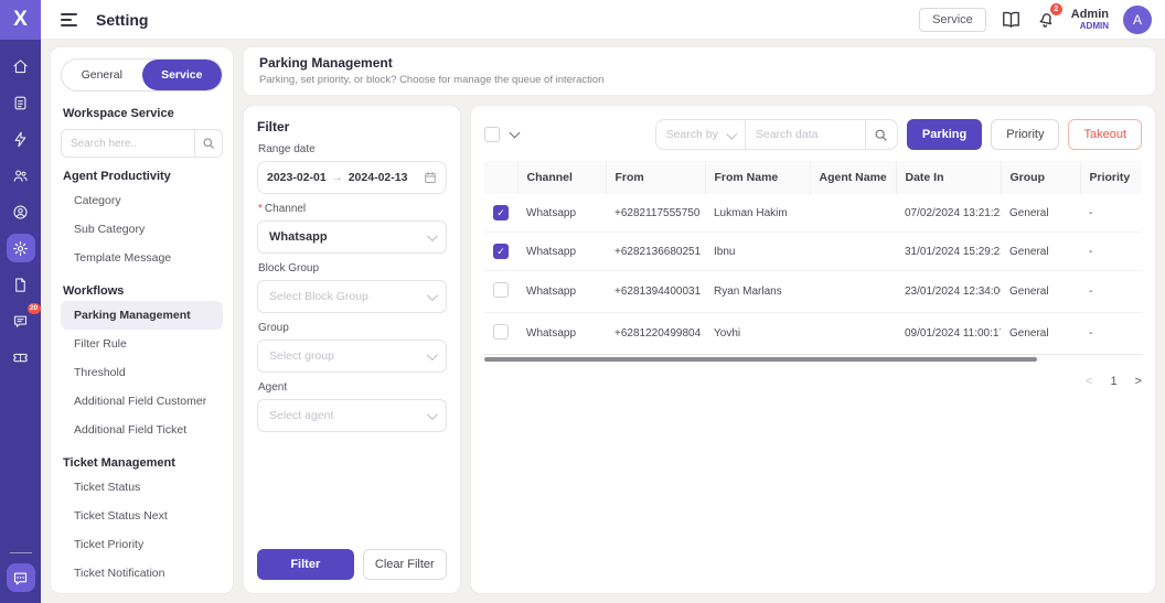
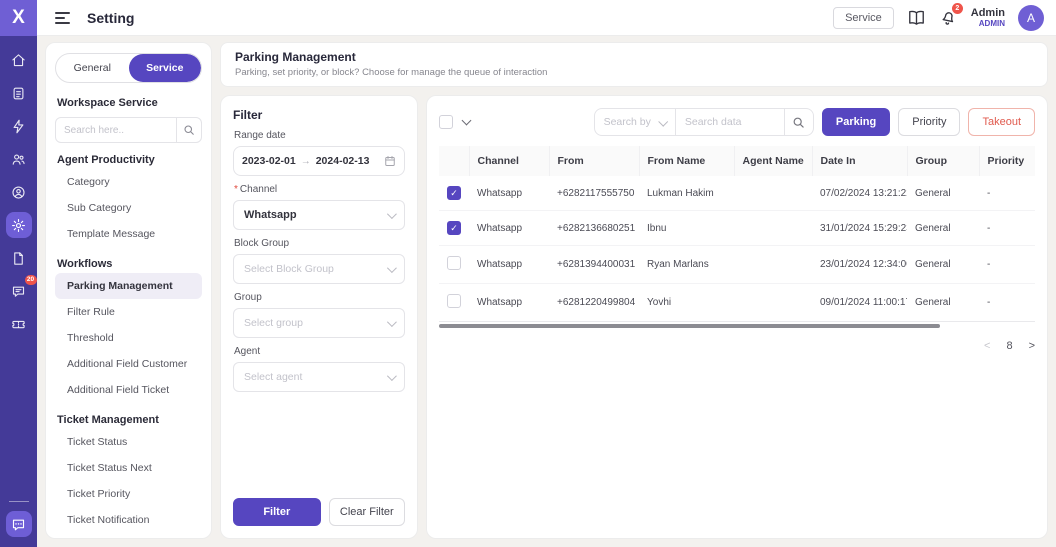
  X
  Setting
  Service
  Admin
  ADMIN
  A
  General
  Service
  Workspace Service
  Search here..
  Agent Productivity
  Category
  Sub Category
  Template Message
  Workflows
  Parking Management
  Filter Rule
  Threshold
  Additional Field Customer
  Additional Field Ticket
  Ticket Management
  Ticket Status
  Ticket Status Next
  Ticket Priority
  Ticket Notification
  Parking Management
  Parking, set priority, or block? Choose for manage the queue of interaction
  Filter
  Range date
  2023-02-01
  →
  2024-02-13
  * Channel
  Whatsapp
  Block Group
  Select Block Group
  Group
  Select group
  Agent
  Select agent
  Filter
  Clear Filter
  Search by
  Search data
  Parking
  Priority
  Takeout
  	Channel	From	From Name	Agent Name	Date In	Group	Priority
  	Whatsapp	+6282117555750	Lukman Hakim		07/02/2024 13:21:2	General	-
  	Whatsapp	+6282136680251	Ibnu		31/01/2024 15:29:2	General	-
  	Whatsapp	+6281394400031	Ryan Marlans		23/01/2024 12:34:0	General	-
  	Whatsapp	+6281220499804	Yovhi		09/01/2024 11:00:1	General	-
  <
- 1
+ 8
  >
